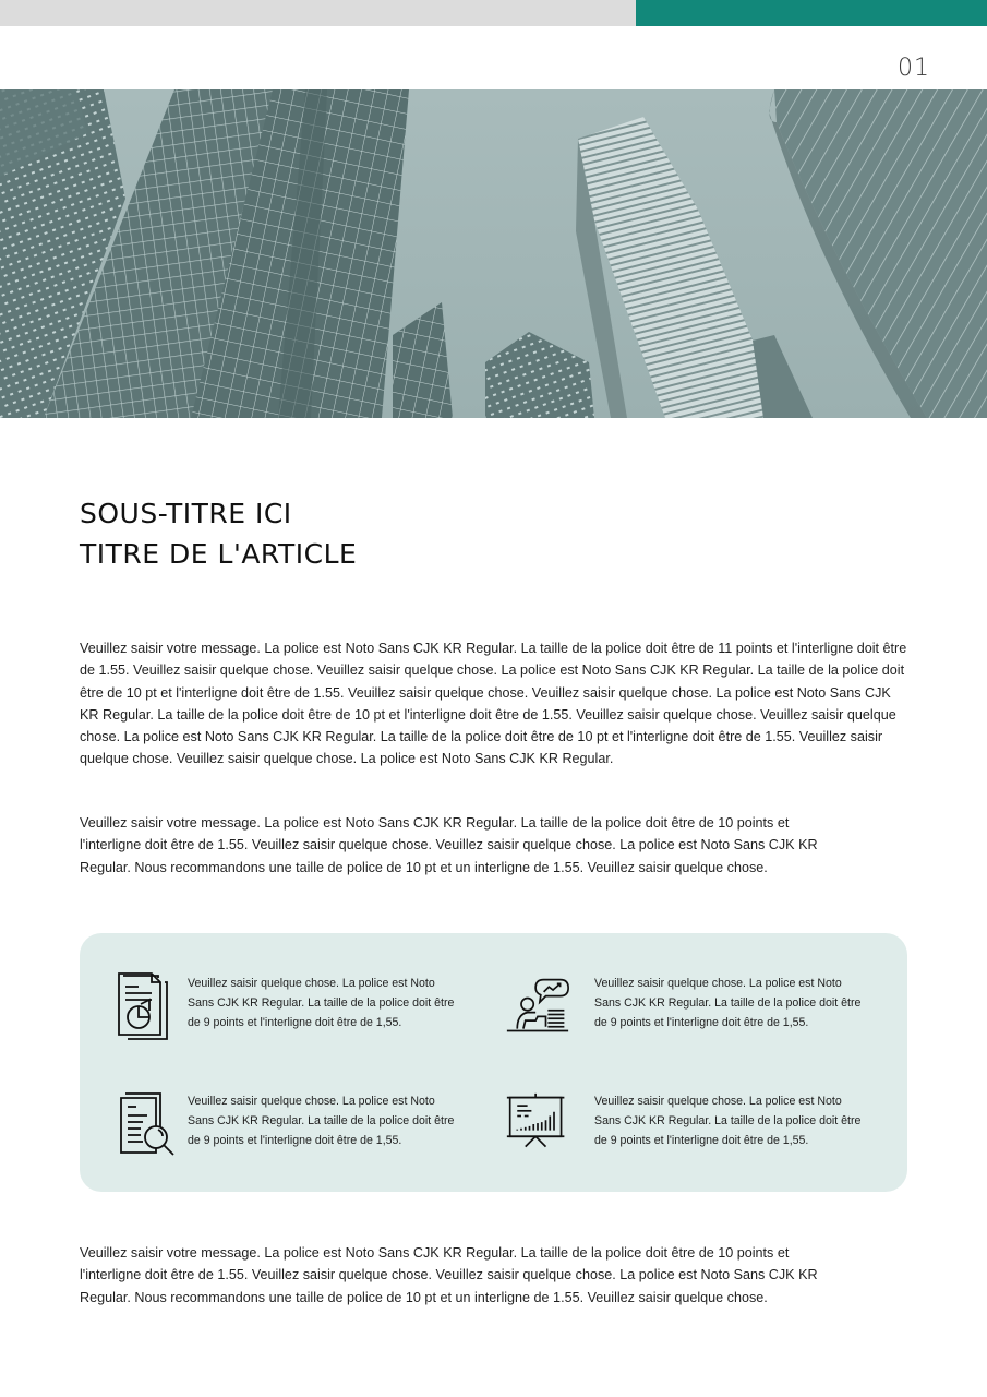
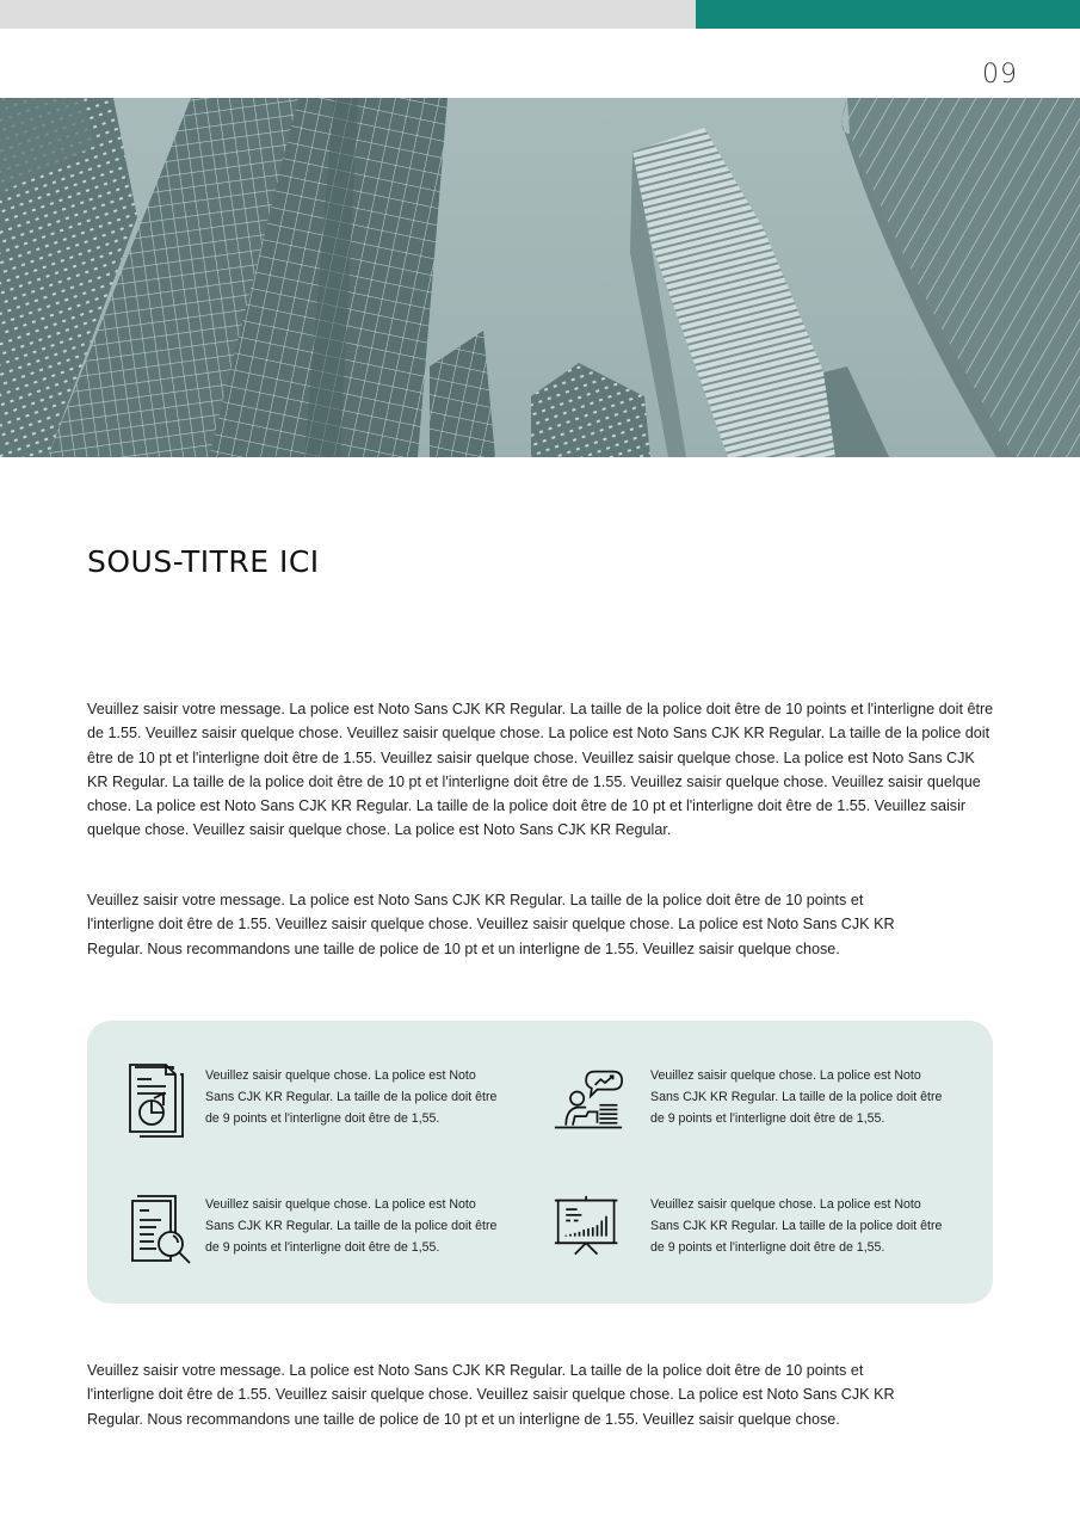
- 01
+ 09
  SOUS-TITRE ICI
- TITRE DE L'ARTICLE
- Veuillez saisir votre message. La police est Noto Sans CJK KR Regular. La taille de la police doit être de 11 points et l'interligne doit être de 1.55. Veuillez saisir quelque chose. Veuillez saisir quelque chose. La police est Noto Sans CJK KR Regular. La taille de la police doit être de 10 pt et l'interligne doit être de 1.55. Veuillez saisir quelque chose. Veuillez saisir quelque chose. La police est Noto Sans CJK KR Regular. La taille de la police doit être de 10 pt et l'interligne doit être de 1.55. Veuillez saisir quelque chose. Veuillez saisir quelque chose. La police est Noto Sans CJK KR Regular. La taille de la police doit être de 10 pt et l'interligne doit être de 1.55. Veuillez saisir quelque chose. Veuillez saisir quelque chose. La police est Noto Sans CJK KR Regular.
+ Veuillez saisir votre message. La police est Noto Sans CJK KR Regular. La taille de la police doit être de 10 points et l'interligne doit être de 1.55. Veuillez saisir quelque chose. Veuillez saisir quelque chose. La police est Noto Sans CJK KR Regular. La taille de la police doit être de 10 pt et l'interligne doit être de 1.55. Veuillez saisir quelque chose. Veuillez saisir quelque chose. La police est Noto Sans CJK KR Regular. La taille de la police doit être de 10 pt et l'interligne doit être de 1.55. Veuillez saisir quelque chose. Veuillez saisir quelque chose. La police est Noto Sans CJK KR Regular. La taille de la police doit être de 10 pt et l'interligne doit être de 1.55. Veuillez saisir quelque chose. Veuillez saisir quelque chose. La police est Noto Sans CJK KR Regular.
  Veuillez saisir votre message. La police est Noto Sans CJK KR Regular. La taille de la police doit être de 10 points et l'interligne doit être de 1.55. Veuillez saisir quelque chose. Veuillez saisir quelque chose. La police est Noto Sans CJK KR Regular. Nous recommandons une taille de police de 10 pt et un interligne de 1.55. Veuillez saisir quelque chose.
  Veuillez saisir quelque chose. La police est Noto Sans CJK KR Regular. La taille de la police doit être de 9 points et l'interligne doit être de 1,55.
  Veuillez saisir quelque chose. La police est Noto Sans CJK KR Regular. La taille de la police doit être de 9 points et l'interligne doit être de 1,55.
  Veuillez saisir quelque chose. La police est Noto Sans CJK KR Regular. La taille de la police doit être de 9 points et l'interligne doit être de 1,55.
  Veuillez saisir quelque chose. La police est Noto Sans CJK KR Regular. La taille de la police doit être de 9 points et l'interligne doit être de 1,55.
  Veuillez saisir votre message. La police est Noto Sans CJK KR Regular. La taille de la police doit être de 10 points et l'interligne doit être de 1.55. Veuillez saisir quelque chose. Veuillez saisir quelque chose. La police est Noto Sans CJK KR Regular. Nous recommandons une taille de police de 10 pt et un interligne de 1.55. Veuillez saisir quelque chose.
